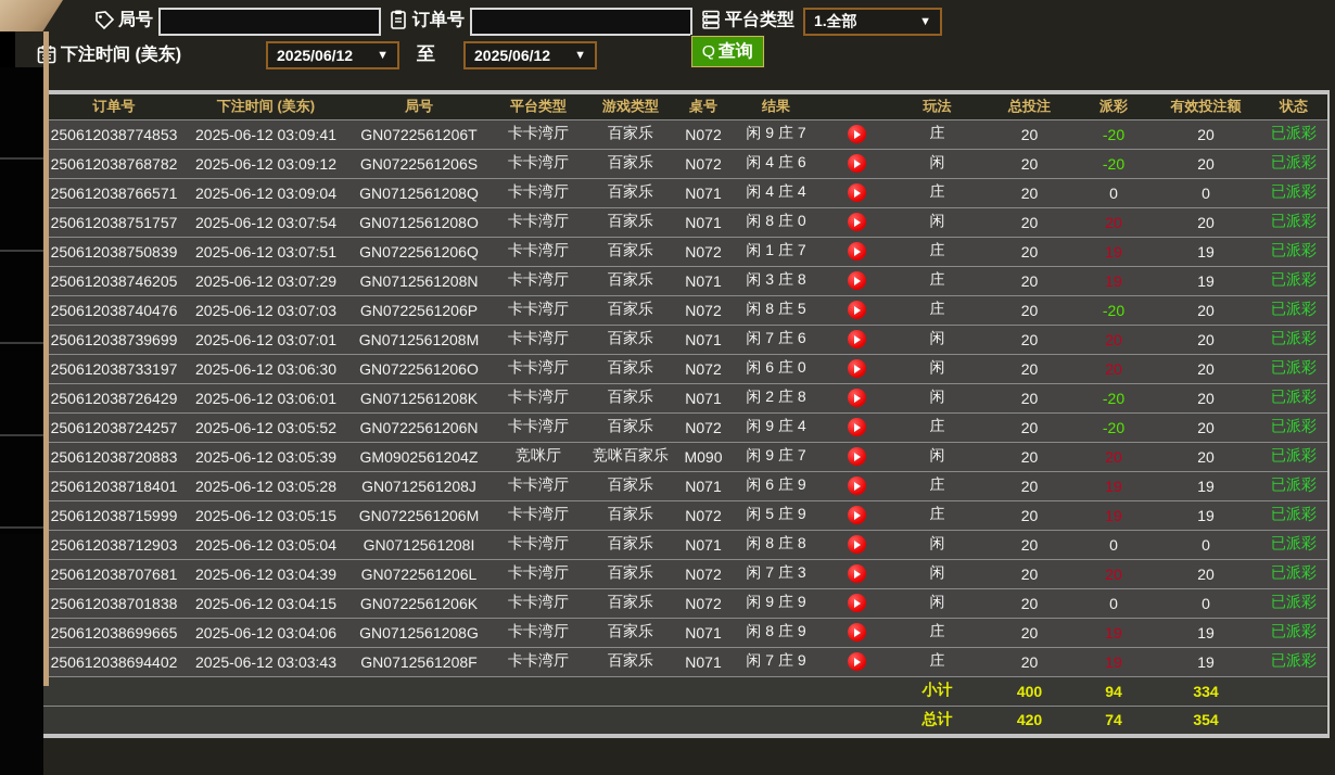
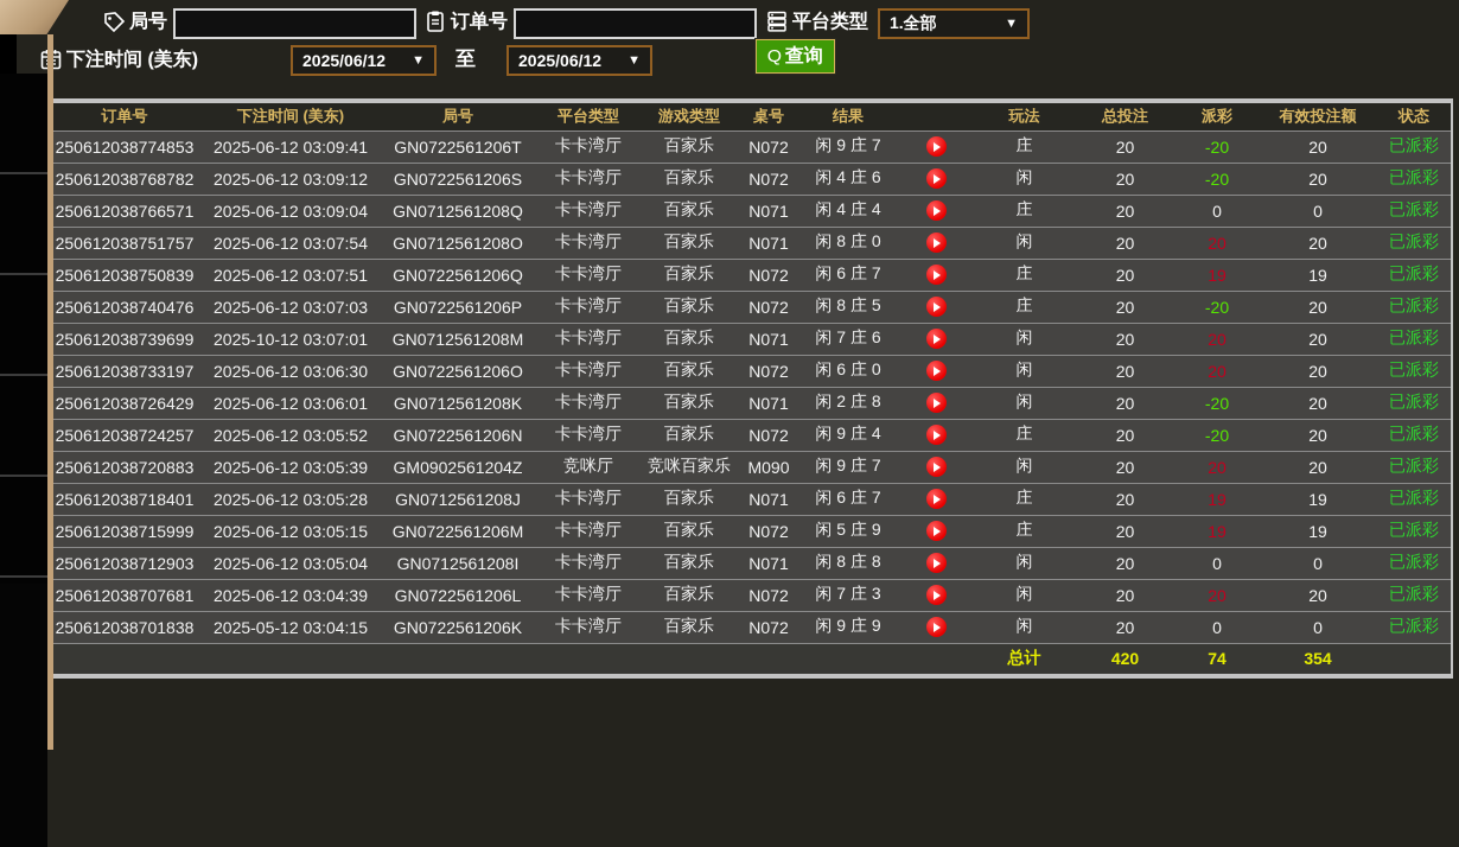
  局号
  订单号
  平台类型
  1.全部
  ▼
  下注时间 (美东)
  2025/06/12
  ▼
  至
  2025/06/12
  ▼
  Q
  查询
  订单号	下注时间 (美东)	局号	平台类型	游戏类型	桌号	结果		玩法	总投注	派彩	有效投注额	状态
  250612038774853	2025-06-12 03:09:41	GN0722561206T	卡卡湾厅	百家乐	N072	闲 9 庄 7		庄	20	-20	20	已派彩
  250612038768782	2025-06-12 03:09:12	GN0722561206S	卡卡湾厅	百家乐	N072	闲 4 庄 6		闲	20	-20	20	已派彩
  250612038766571	2025-06-12 03:09:04	GN0712561208Q	卡卡湾厅	百家乐	N071	闲 4 庄 4		庄	20	0	0	已派彩
  250612038751757	2025-06-12 03:07:54	GN0712561208O	卡卡湾厅	百家乐	N071	闲 8 庄 0		闲	20	20	20	已派彩
- 250612038750839	2025-06-12 03:07:51	GN0722561206Q	卡卡湾厅	百家乐	N072	闲 1 庄 7		庄	20	19	19	已派彩
+ 250612038750839	2025-06-12 03:07:51	GN0722561206Q	卡卡湾厅	百家乐	N072	闲 6 庄 7		庄	20	19	19	已派彩
- 250612038746205	2025-06-12 03:07:29	GN0712561208N	卡卡湾厅	百家乐	N071	闲 3 庄 8		庄	20	19	19	已派彩
  250612038740476	2025-06-12 03:07:03	GN0722561206P	卡卡湾厅	百家乐	N072	闲 8 庄 5		庄	20	-20	20	已派彩
- 250612038739699	2025-06-12 03:07:01	GN0712561208M	卡卡湾厅	百家乐	N071	闲 7 庄 6		闲	20	20	20	已派彩
+ 250612038739699	2025-10-12 03:07:01	GN0712561208M	卡卡湾厅	百家乐	N071	闲 7 庄 6		闲	20	20	20	已派彩
  250612038733197	2025-06-12 03:06:30	GN0722561206O	卡卡湾厅	百家乐	N072	闲 6 庄 0		闲	20	20	20	已派彩
  250612038726429	2025-06-12 03:06:01	GN0712561208K	卡卡湾厅	百家乐	N071	闲 2 庄 8		闲	20	-20	20	已派彩
  250612038724257	2025-06-12 03:05:52	GN0722561206N	卡卡湾厅	百家乐	N072	闲 9 庄 4		庄	20	-20	20	已派彩
  250612038720883	2025-06-12 03:05:39	GM0902561204Z	竞咪厅	竞咪百家乐	M090	闲 9 庄 7		闲	20	20	20	已派彩
- 250612038718401	2025-06-12 03:05:28	GN0712561208J	卡卡湾厅	百家乐	N071	闲 6 庄 9		庄	20	19	19	已派彩
+ 250612038718401	2025-06-12 03:05:28	GN0712561208J	卡卡湾厅	百家乐	N071	闲 6 庄 7		庄	20	19	19	已派彩
  250612038715999	2025-06-12 03:05:15	GN0722561206M	卡卡湾厅	百家乐	N072	闲 5 庄 9		庄	20	19	19	已派彩
  250612038712903	2025-06-12 03:05:04	GN0712561208I	卡卡湾厅	百家乐	N071	闲 8 庄 8		闲	20	0	0	已派彩
  250612038707681	2025-06-12 03:04:39	GN0722561206L	卡卡湾厅	百家乐	N072	闲 7 庄 3		闲	20	20	20	已派彩
- 250612038701838	2025-06-12 03:04:15	GN0722561206K	卡卡湾厅	百家乐	N072	闲 9 庄 9		闲	20	0	0	已派彩
+ 250612038701838	2025-05-12 03:04:15	GN0722561206K	卡卡湾厅	百家乐	N072	闲 9 庄 9		闲	20	0	0	已派彩
- 250612038699665	2025-06-12 03:04:06	GN0712561208G	卡卡湾厅	百家乐	N071	闲 8 庄 9		庄	20	19	19	已派彩
- 250612038694402	2025-06-12 03:03:43	GN0712561208F	卡卡湾厅	百家乐	N071	闲 7 庄 9		庄	20	19	19	已派彩
- 	小计	400	94	334
  	总计	420	74	354
